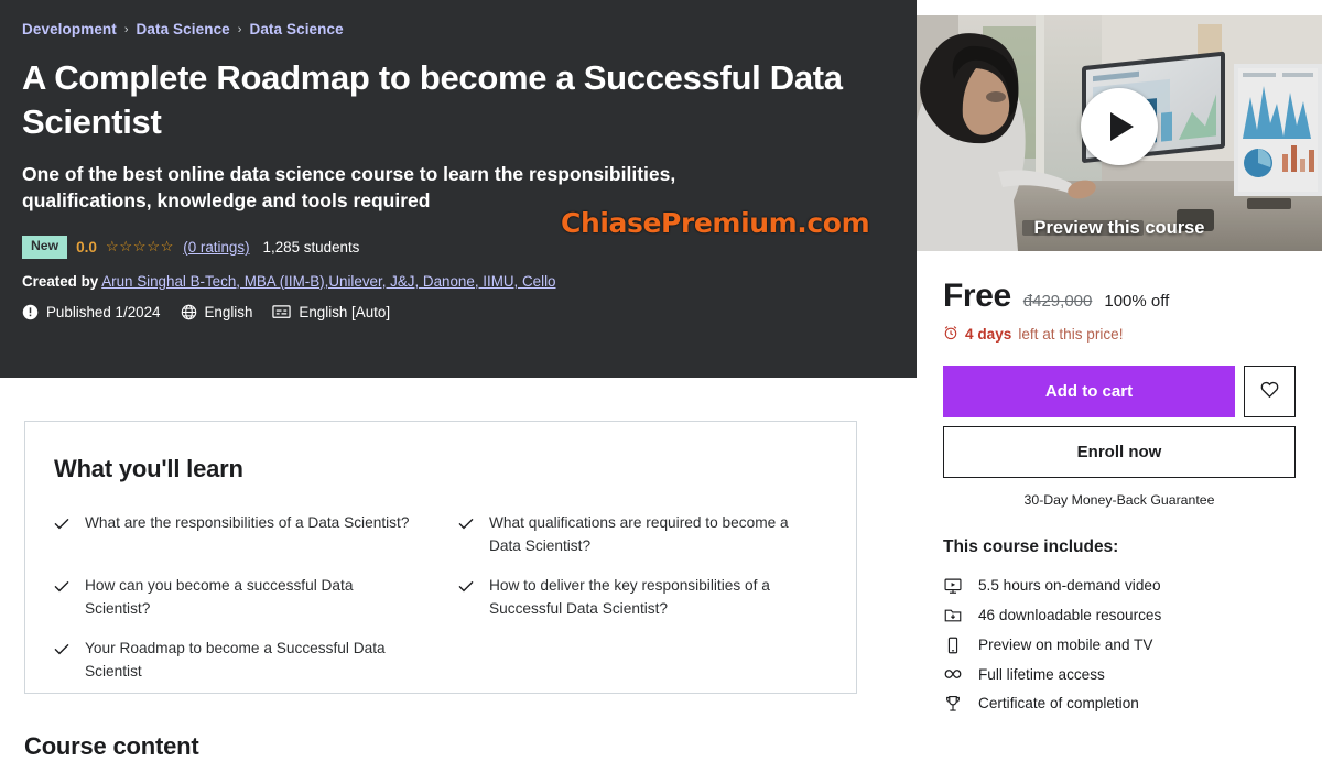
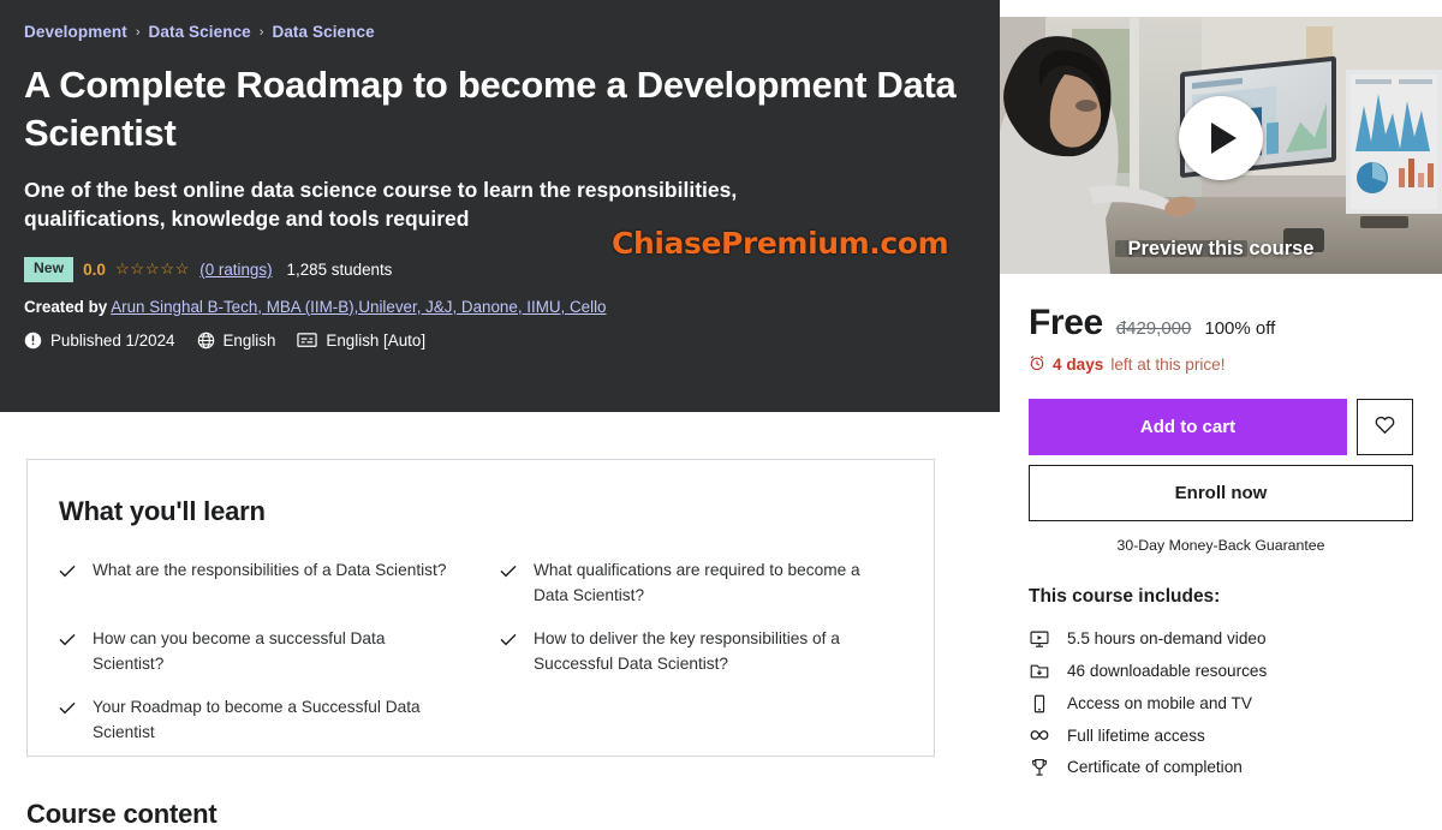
  Development
  ›
  Data Science
  ›
  Data Science
- A Complete Roadmap to become a Successful Data Scientist
+ A Complete Roadmap to become a Development Data Scientist
  One of the best online data science course to learn the responsibilities, qualifications, knowledge and tools required
  New
  0.0
  ☆☆☆☆☆
  (0 ratings)
  1,285 students
  Created by Arun Singhal B-Tech, MBA (IIM-B),Unilever, J&J, Danone, IIMU, Cello
  Published 1/2024
  English
  English [Auto]
  ChiasePremium.com
  Preview this course
  Free
  đ429,000
  100% off
  4 days
  left at this price!
  Add to cart
  Enroll now
  30-Day Money-Back Guarantee
  This course includes:
  5.5 hours on-demand video
  46 downloadable resources
- Preview on mobile and TV
+ Access on mobile and TV
  Full lifetime access
  Certificate of completion
  What you'll learn
  What are the responsibilities of a Data Scientist?
  What qualifications are required to become a Data Scientist?
  How can you become a successful Data Scientist?
  How to deliver the key responsibilities of a Successful Data Scientist?
  Your Roadmap to become a Successful Data Scientist
  Course content
